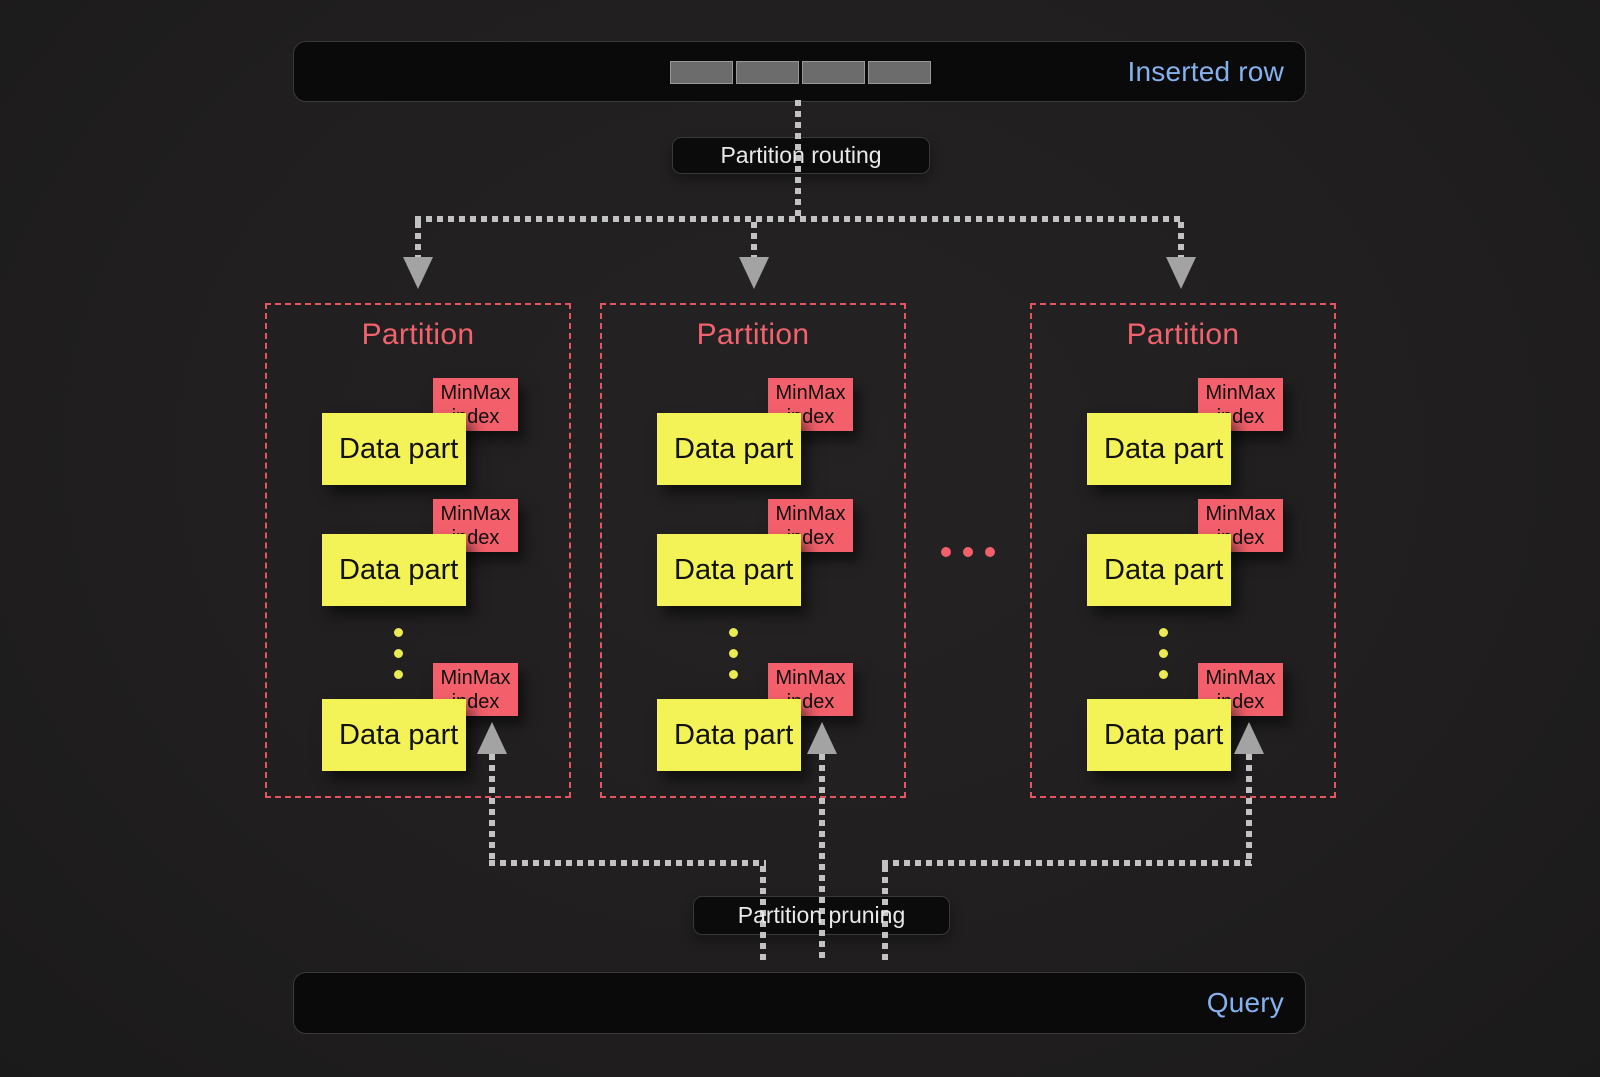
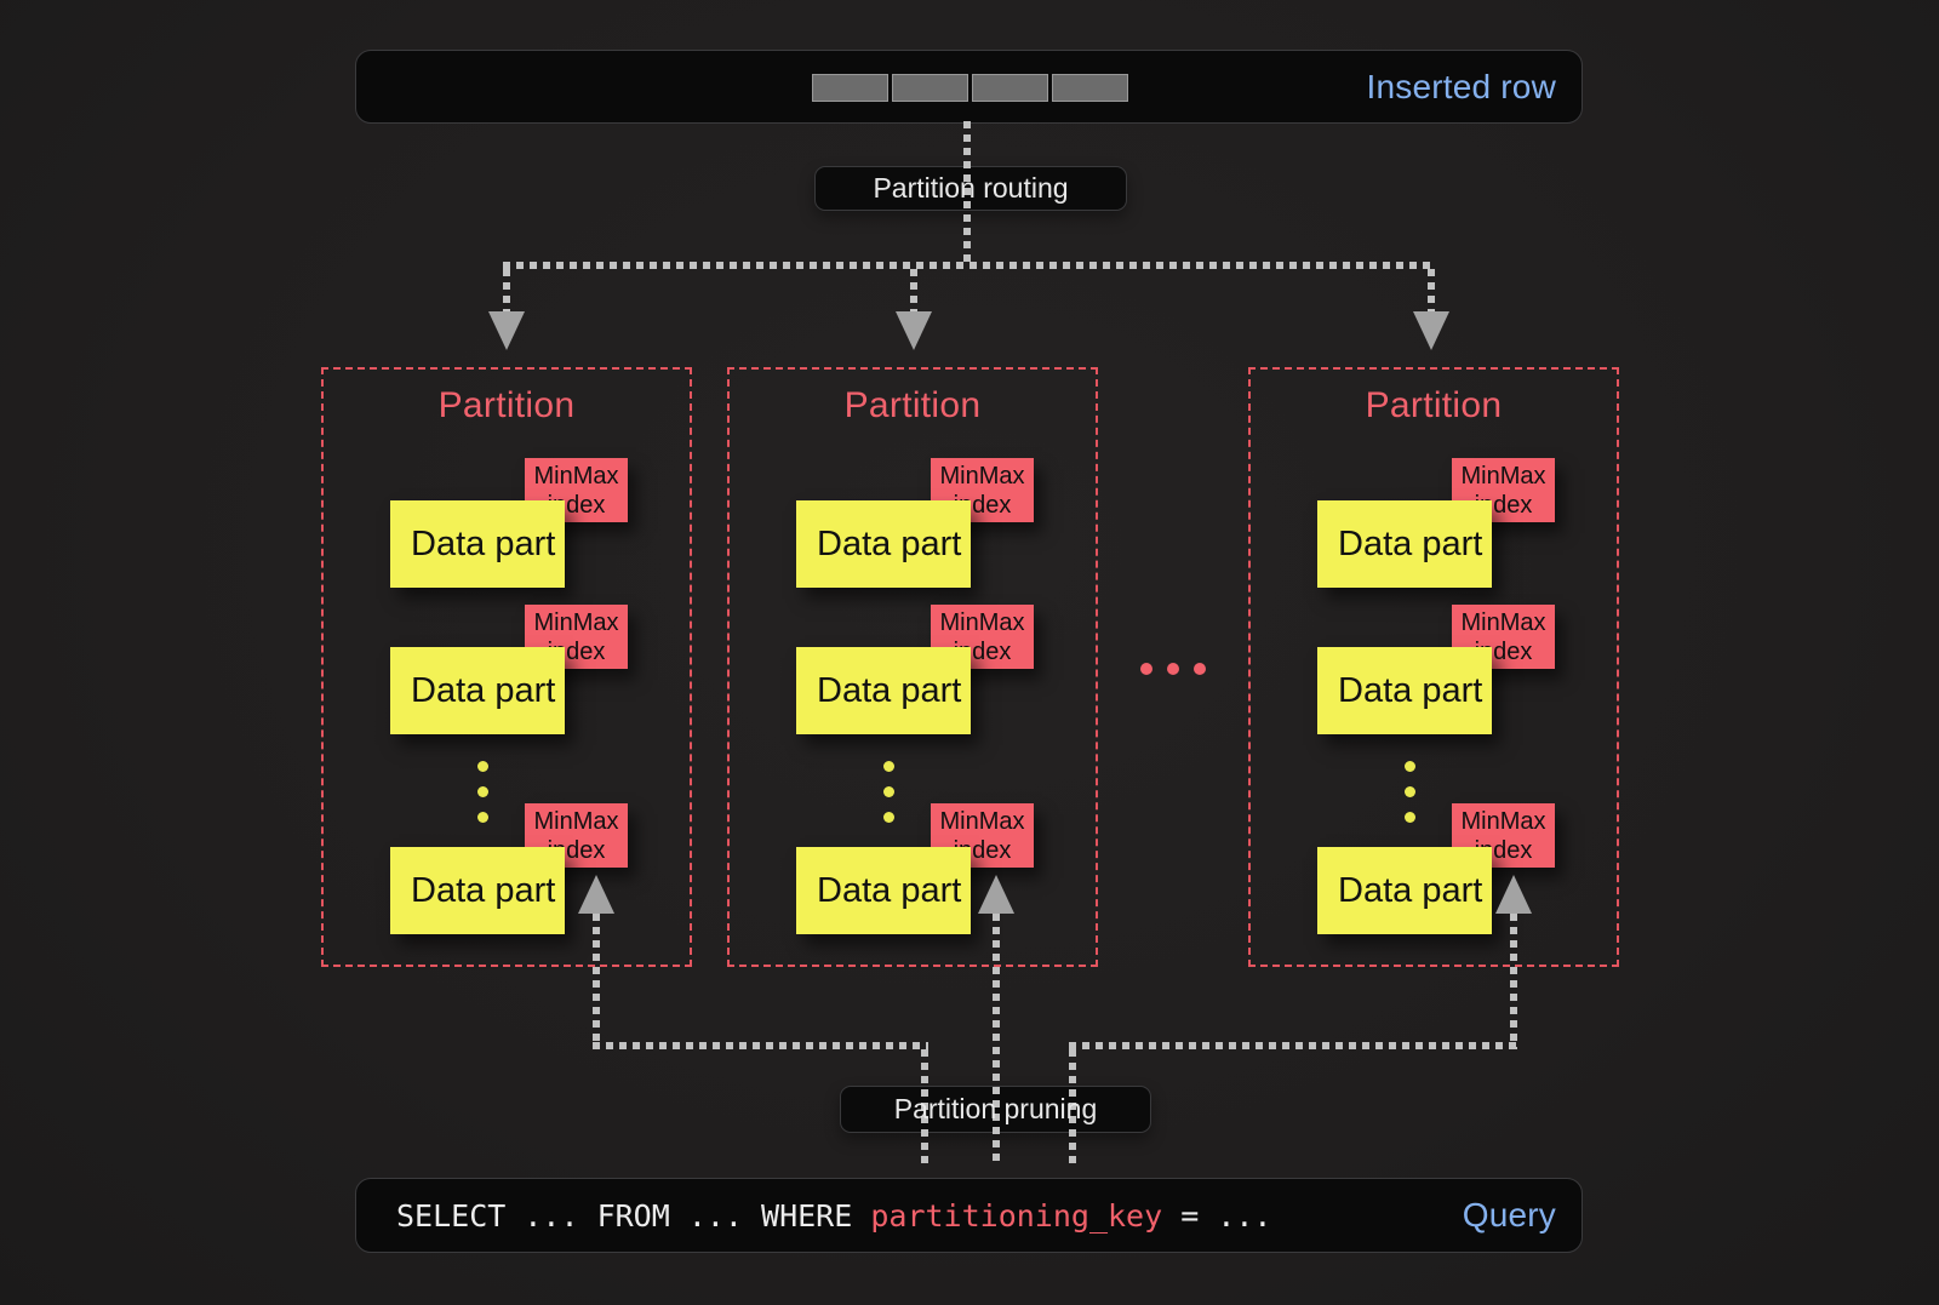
  Inserted row
  Partition routing
  Partition pruning
  Partition
  MinMax dex
  Data part
  MinMax dex
  Data part
  MinMax dex
  Data part
  Partition
  MinMax dex
  Data part
  MinMax dex
  Data part
  MinMax dex
  Data part
  Partition
  MinMax dex
  Data part
  MinMax dex
  Data part
  MinMax dex
  Data part
+ SELECT ... FROM ... WHERE partitioning_key = ...
  Query
